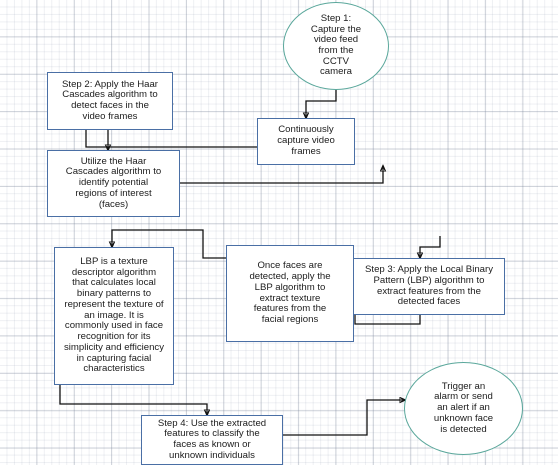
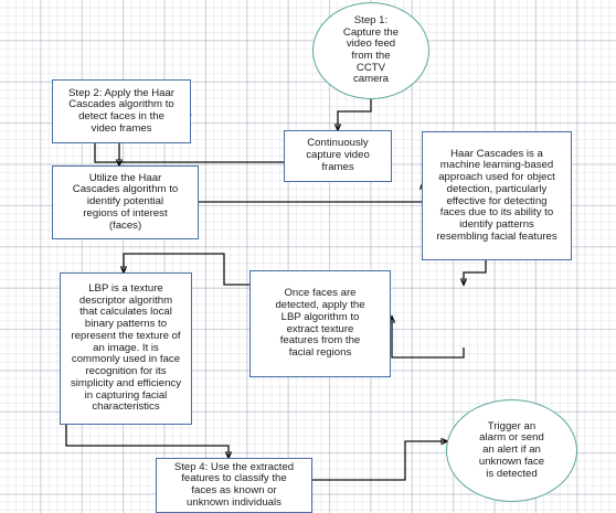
  Step 1:
  Capture the
  video feed
  from the
  CCTV
  camera
  Step 2: Apply the Haar
  Cascades algorithm to
  detect faces in the
  video frames
  Continuously
  capture video
  frames
+ Haar Cascades is a
+ machine learning-based
+ approach used for object
+ detection, particularly
+ effective for detecting
+ faces due to its ability to
+ identify patterns
+ resembling facial features
  Utilize the Haar
  Cascades algorithm to
  identify potential
  regions of interest
  (faces)
  LBP is a texture
  descriptor algorithm
  that calculates local
  binary patterns to
  represent the texture of
  an image. It is
  commonly used in face
  recognition for its
  simplicity and efficiency
  in capturing facial
  characteristics
  Once faces are
  detected, apply the
  LBP algorithm to
  extract texture
  features from the
  facial regions
- Step 3: Apply the Local Binary
- Pattern (LBP) algorithm to
- extract features from the
- detected faces
  Step 4: Use the extracted
  features to classify the
  faces as known or
  unknown individuals
  Trigger an
  alarm or send
  an alert if an
  unknown face
  is detected
